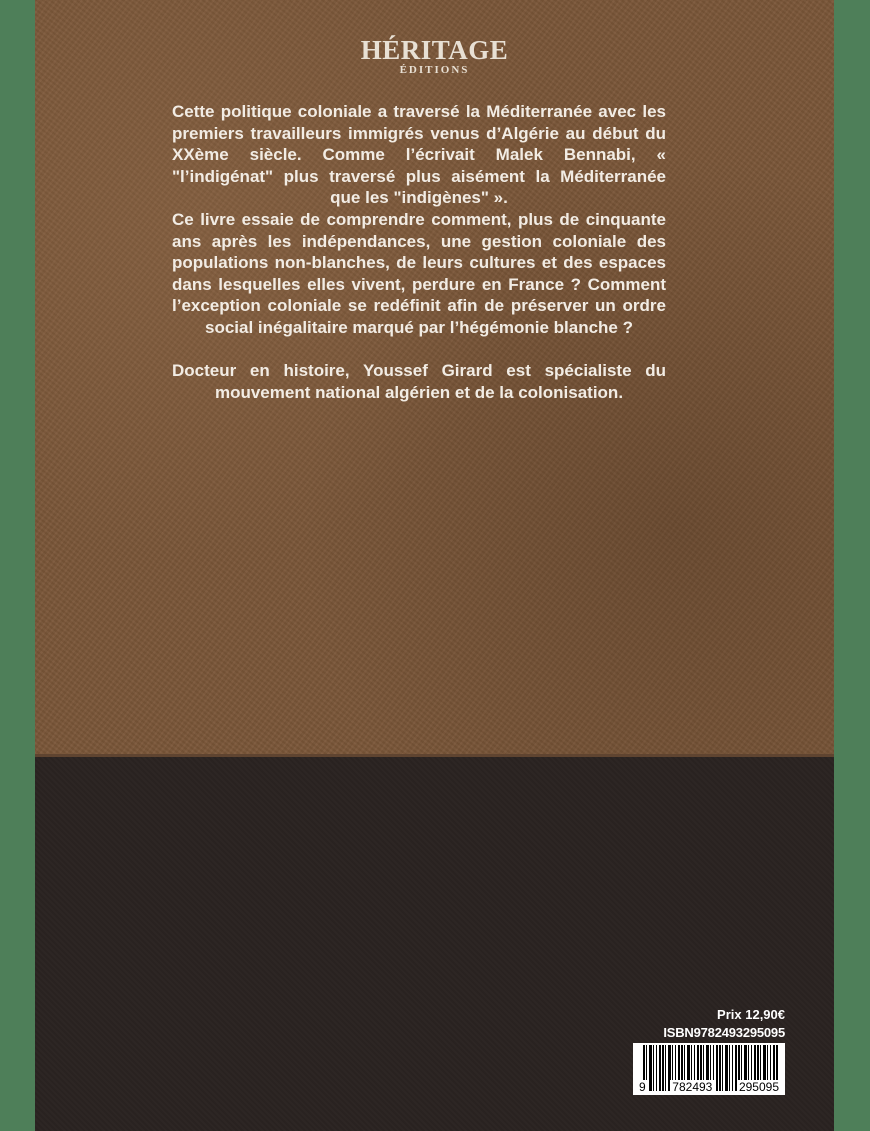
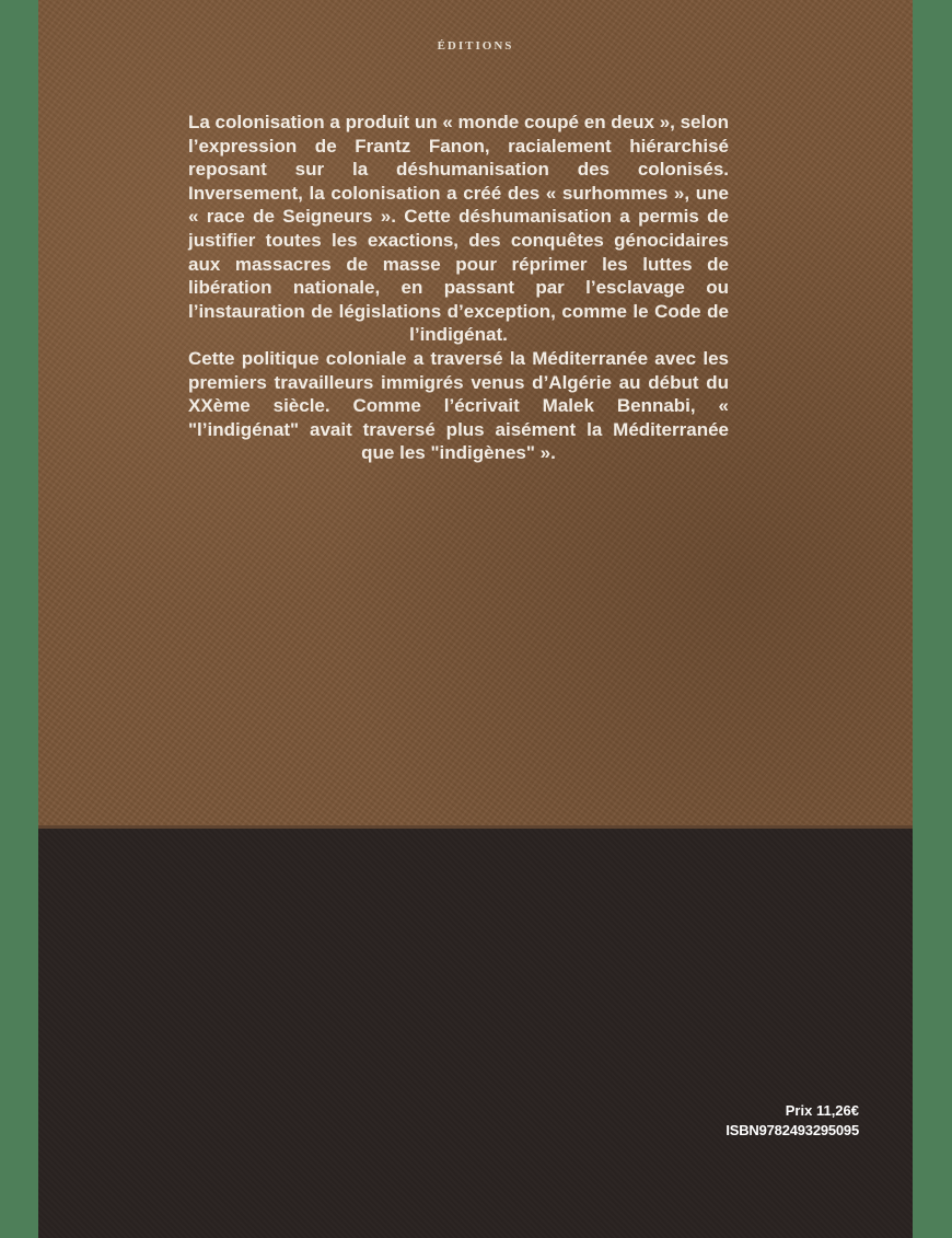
- HÉRITAGE
  ÉDITIONS
+ La colonisation a produit un « monde coupé en deux », selon l’expression de Frantz Fanon, racialement hiérarchisé reposant sur la déshumanisation des colonisés. Inversement, la colonisation a créé des « surhommes », une « race de Seigneurs ». Cette déshumanisation a permis de justifier toutes les exactions, des conquêtes génocidaires aux massacres de masse pour réprimer les luttes de libération nationale, en passant par l’esclavage ou l’instauration de législations d’exception, comme le Code de l’indigénat.
- Cette politique coloniale a traversé la Méditerranée avec les premiers travailleurs immigrés venus d’Algérie au début du XXème siècle. Comme l’écrivait Malek Bennabi, « "l’indigénat" plus traversé plus aisément la Méditerranée que les "indigènes" ».
+ Cette politique coloniale a traversé la Méditerranée avec les premiers travailleurs immigrés venus d’Algérie au début du XXème siècle. Comme l’écrivait Malek Bennabi, « "l’indigénat" avait traversé plus aisément la Méditerranée que les "indigènes" ».
- Ce livre essaie de comprendre comment, plus de cinquante ans après les indépendances, une gestion coloniale des populations non-blanches, de leurs cultures et des espaces dans lesquelles elles vivent, perdure en France ? Comment l’exception coloniale se redéfinit afin de préserver un ordre social inégalitaire marqué par l’hégémonie blanche ?
- Docteur en histoire, Youssef Girard est spécialiste du mouvement national algérien et de la colonisation.
- Prix 12,90€
+ Prix 11,26€
  ISBN9782493295095
- 9
- 782493
- 295095
